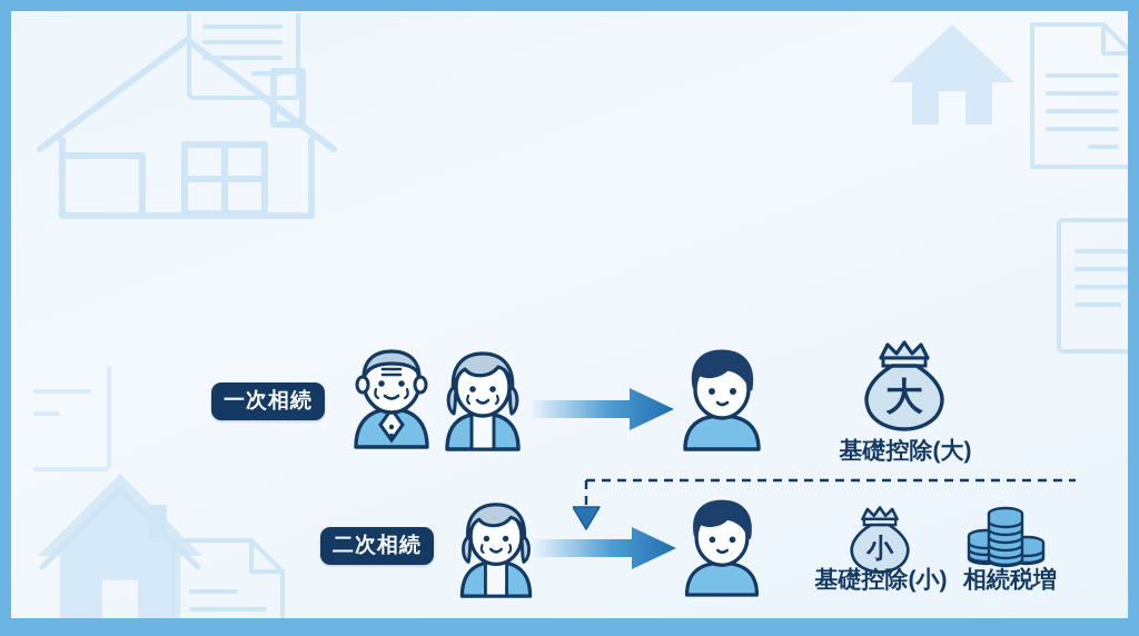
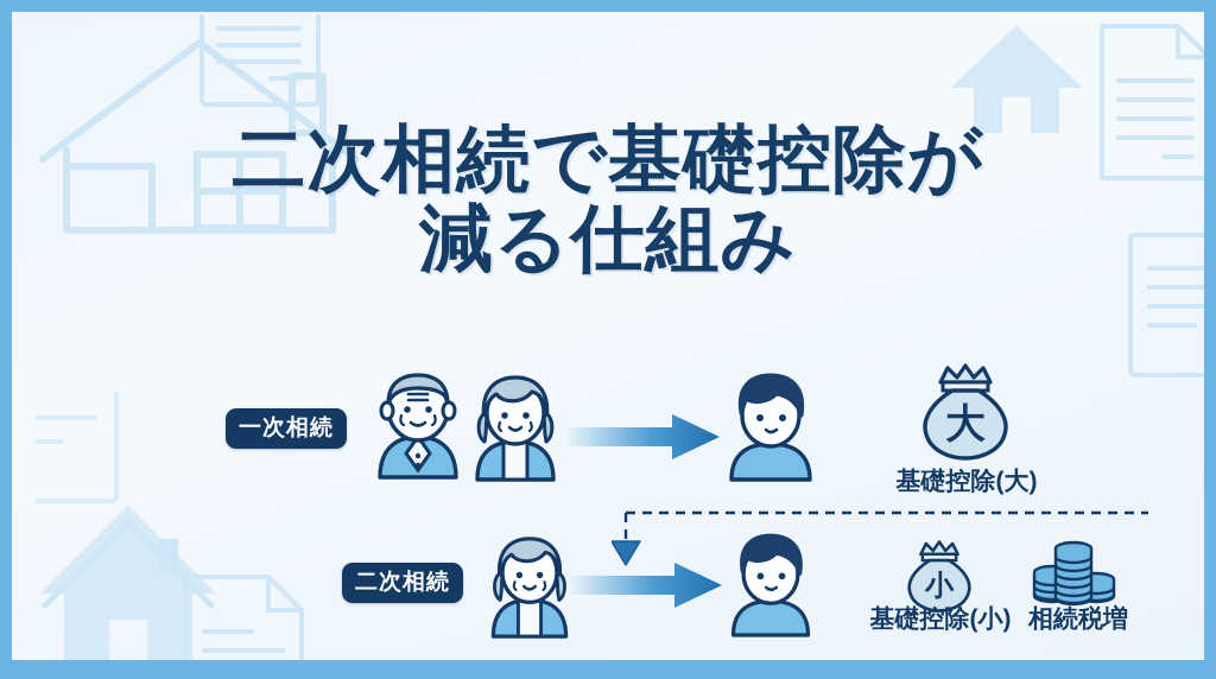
+ 二次相続で基礎控除が
+ 減る仕組み
  一次相続
  大
  基礎控除(大)
  二次相続
  小
  基礎控除(小)
  相続税増
